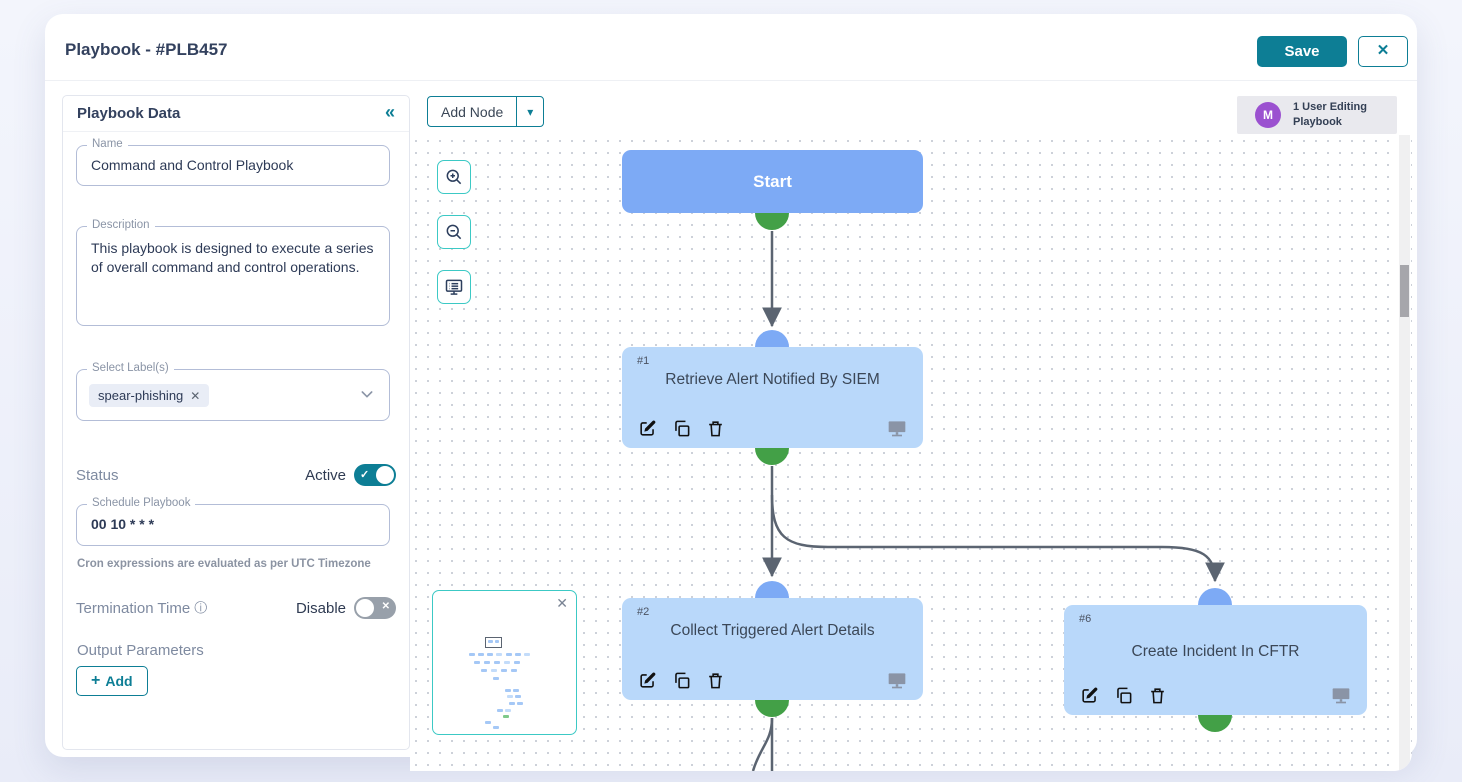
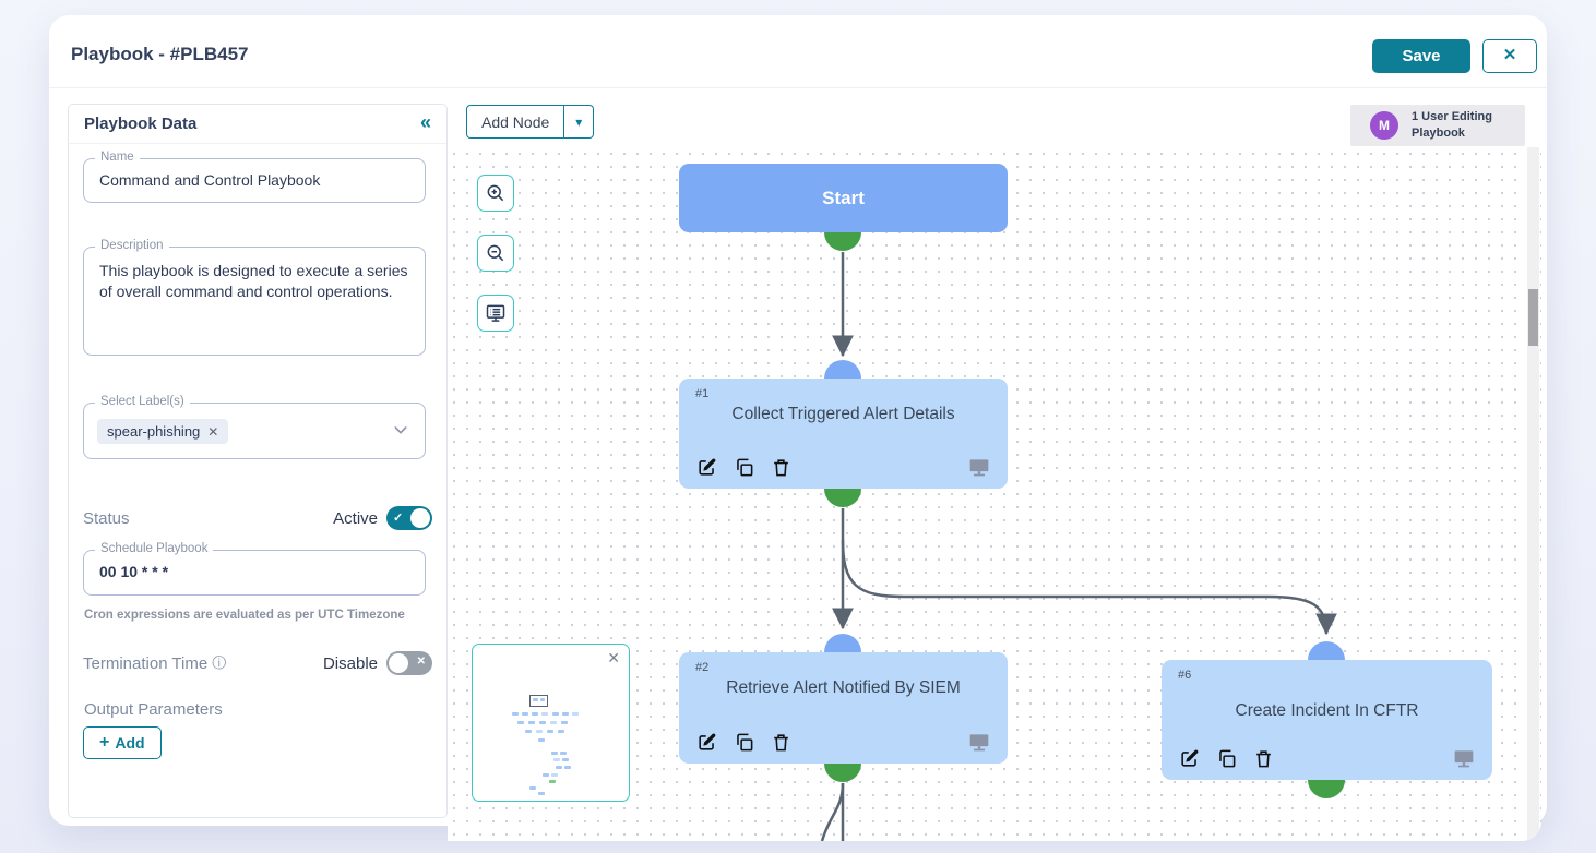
  Playbook - #PLB457
  Save
  ✕
  Playbook Data
  «
  Name
  Command and Control Playbook
  Description
  This playbook is designed to execute a series of overall command and control operations.
  Select Label(s)
  spear-phishing
  ✕
  Status
  Active
  ✓
  Schedule Playbook
  00 10 * * *
  Cron expressions are evaluated as per UTC Timezone
  Termination Time
  ⓘ
  Disable
  ✕
  Output Parameters
  +
  Add
  Add Node
  ▾
  M
  1 User Editing Playbook
  Start
  #1
- Retrieve Alert Notified By SIEM
+ Collect Triggered Alert Details
  #2
- Collect Triggered Alert Details
+ Retrieve Alert Notified By SIEM
  #6
  Create Incident In CFTR
  ✕
